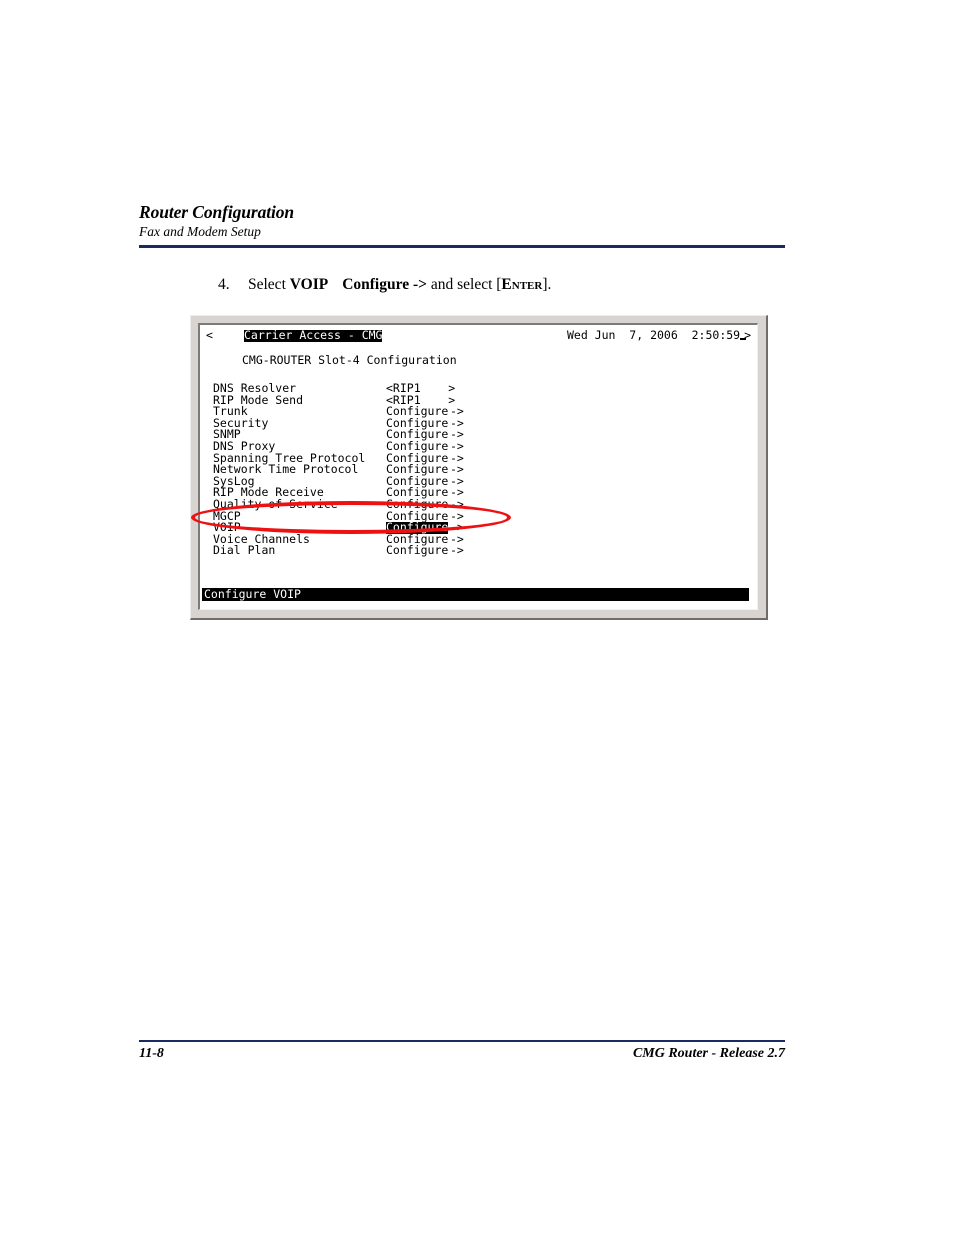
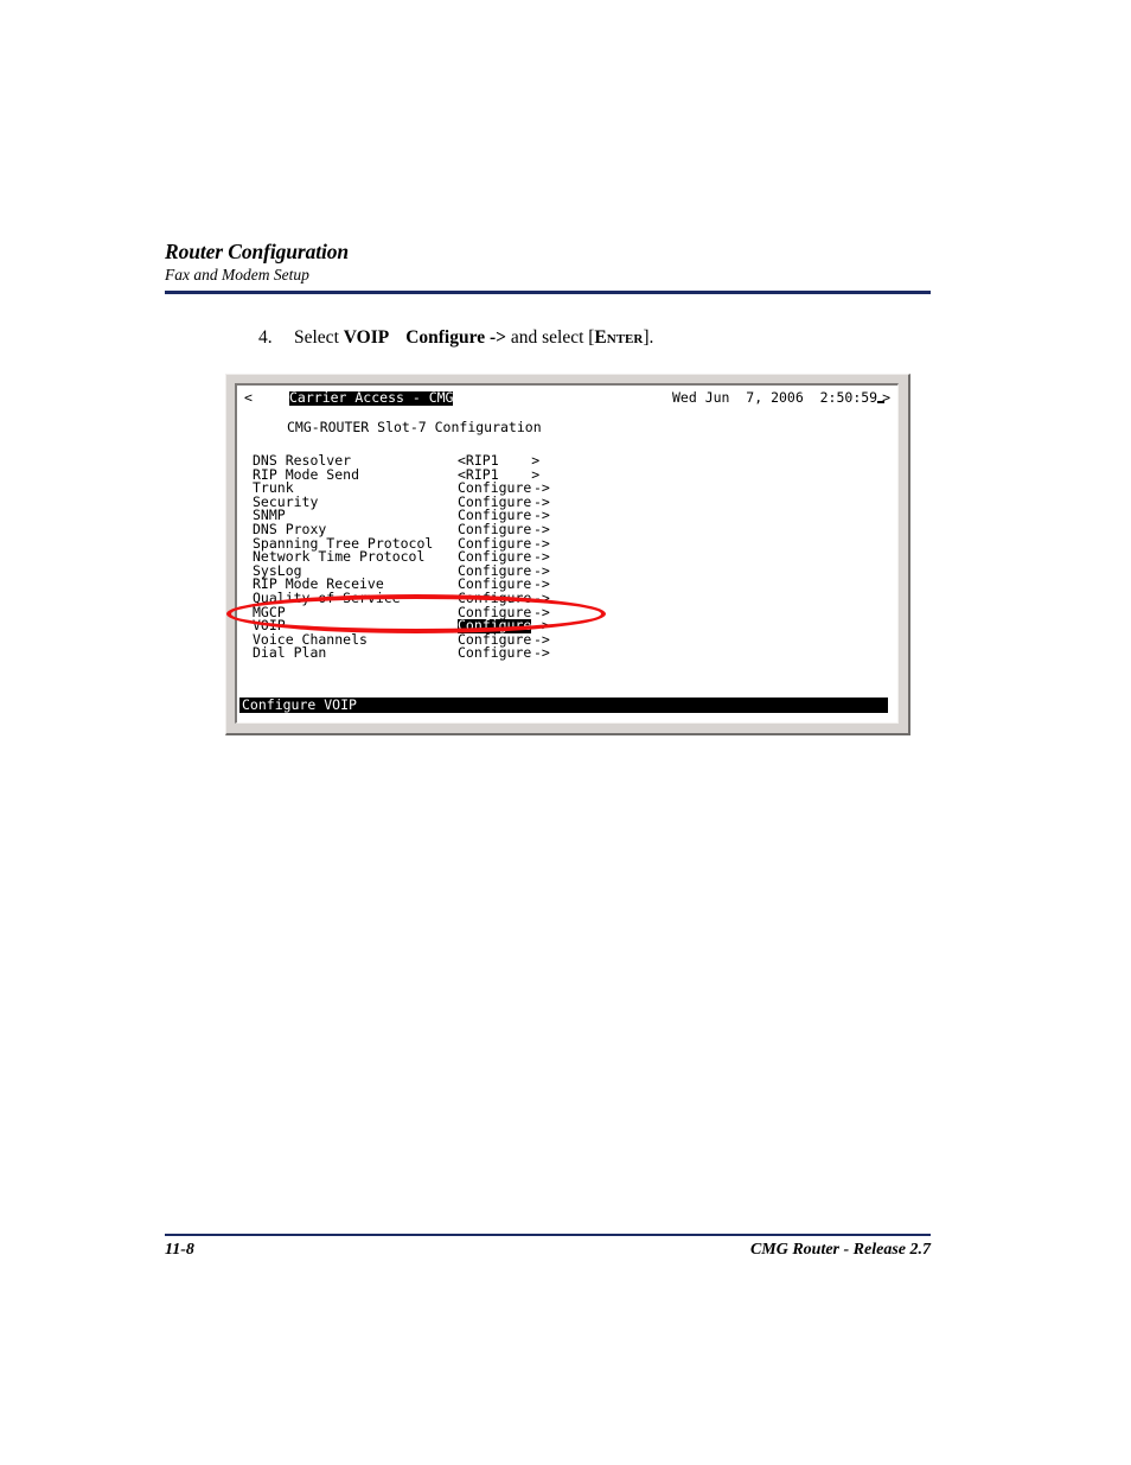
  Router Configuration
  Fax and Modem Setup
  4. Select VOIP Configure -> and select [Enter].
  <
  Carrier Access - CMG
  Wed Jun 7, 2006 2:50:59
  >
- CMG-ROUTER Slot-4 Configuration
+ CMG-ROUTER Slot-7 Configuration
  DNS Resolver
  <RIP1 >
  RIP Mode Send
  <RIP1 >
  Trunk
  Configure
  ->
  Security
  Configure
  ->
  SNMP
  Configure
  ->
  DNS Proxy
  Configure
  ->
  Spanning Tree Protocol
  Configure
  ->
  Network Time Protocol
  Configure
  ->
  SysLog
  Configure
  ->
  RIP Mode Receive
  Configure
  ->
  Quality of Service
  Configure
  ->
  MGCP
  Configure
  ->
  VOIP
  Configure
  ->
  Voice Channels
  Configure
  ->
  Dial Plan
  Configure
  ->
  Configure VOIP
  11-8
  CMG Router - Release 2.7
